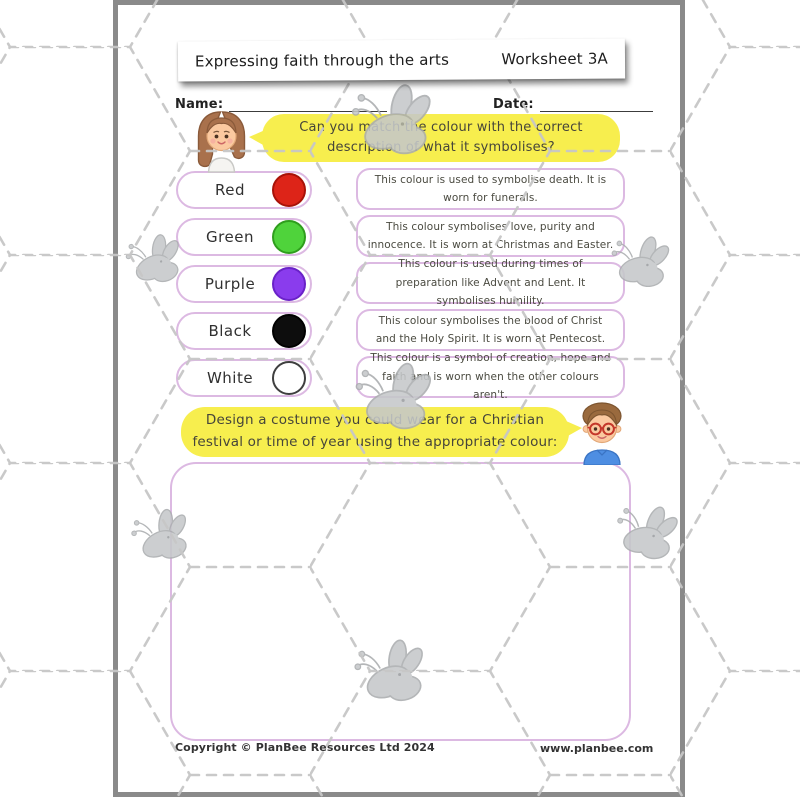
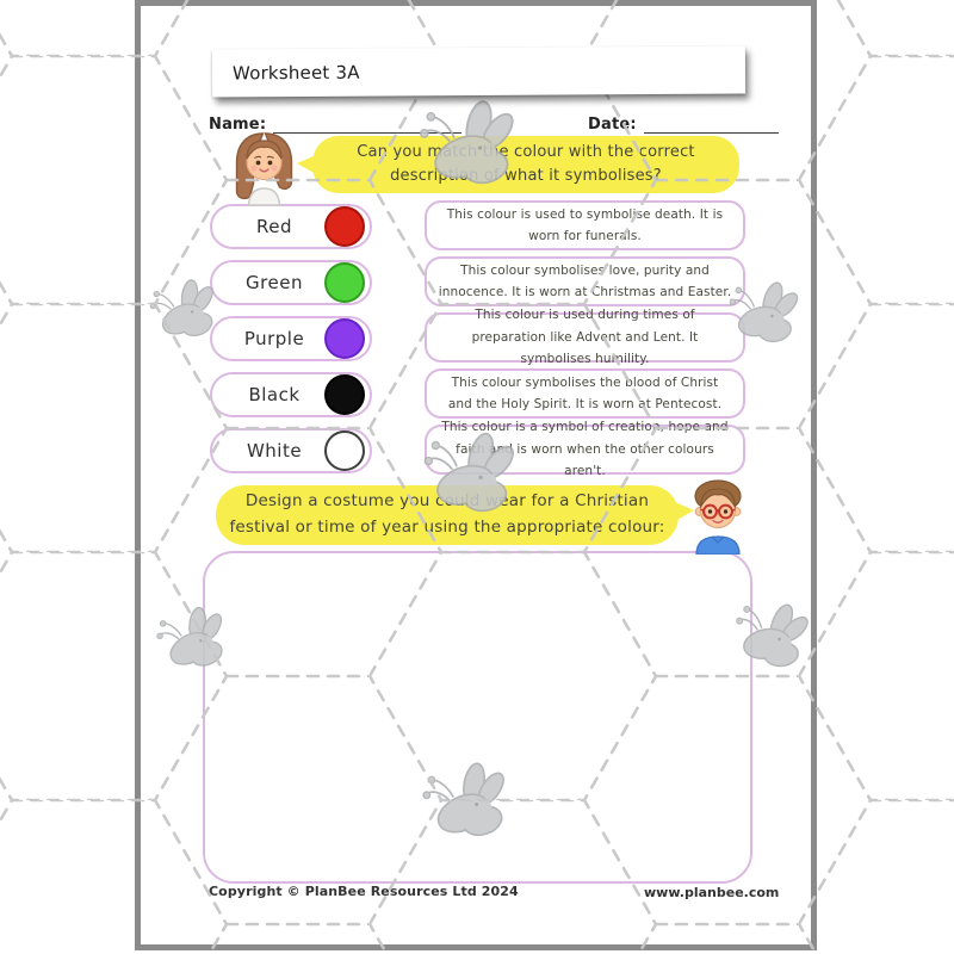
- Expressing faith through the arts
  Worksheet 3A
